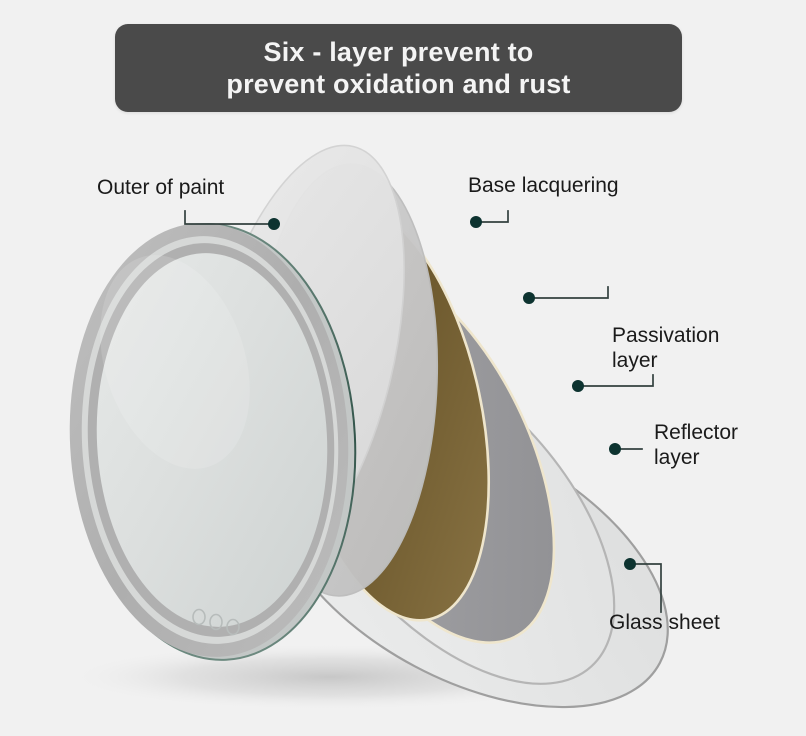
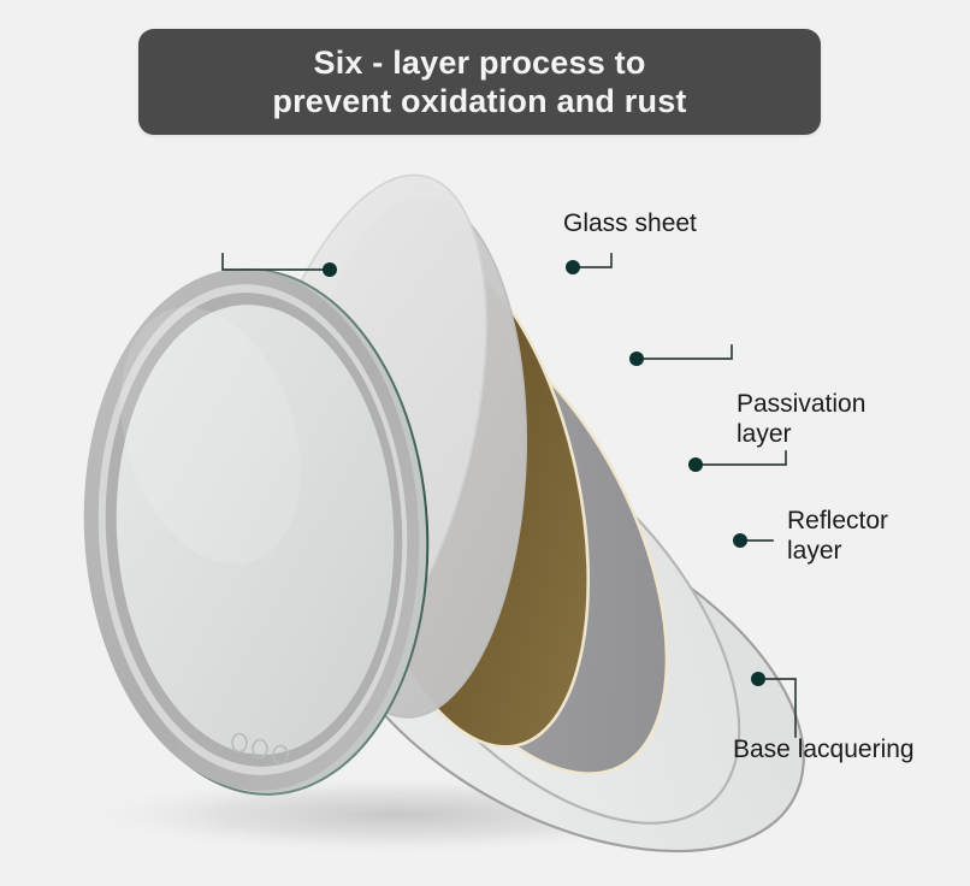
- Six - layer prevent to
+ Six - layer process to
  prevent oxidation and rust
- Outer of paint
- Base lacquering
+ Glass sheet
  Passivation
  layer
  Reflector
  layer
- Glass sheet
+ Base lacquering
